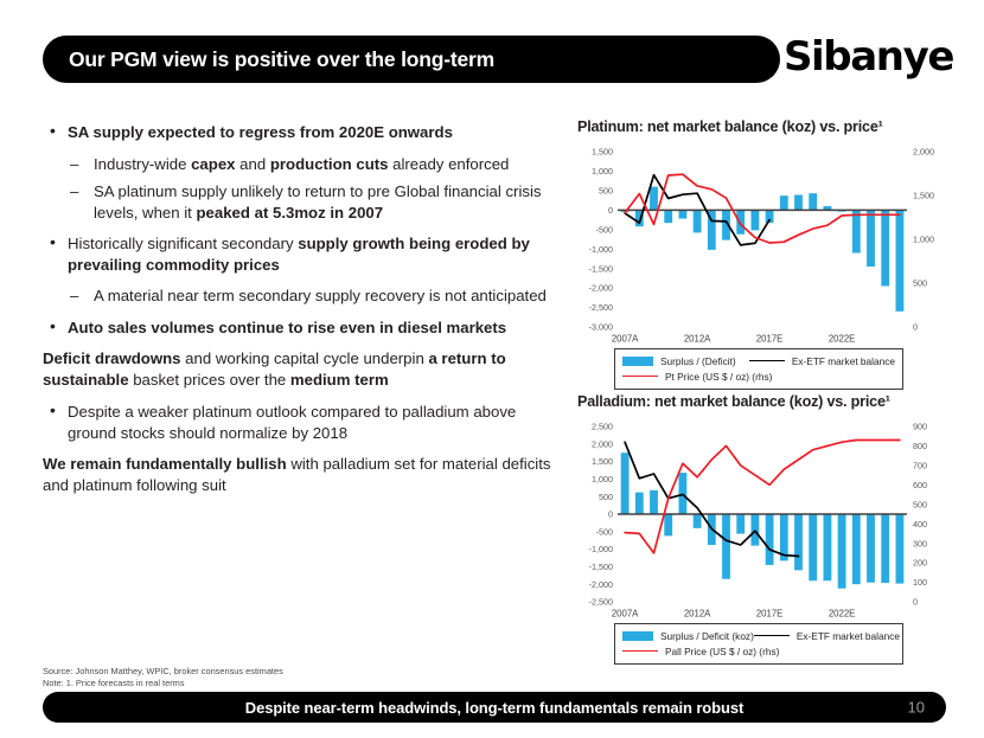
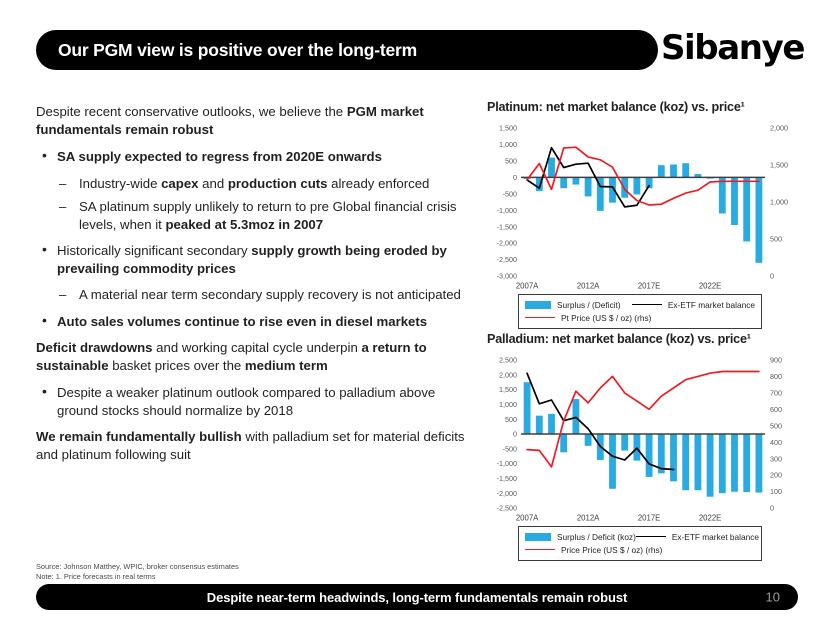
  Our PGM view is positive over the long-term
  Sibanye
+ Despite recent conservative outlooks, we believe the PGM market fundamentals remain robust
  SA supply expected to regress from 2020E onwards
  Industry-wide capex and production cuts already enforced
  SA platinum supply unlikely to return to pre Global financial crisis levels, when it peaked at 5.3moz in 2007
  Historically significant secondary supply growth being eroded by prevailing commodity prices
  A material near term secondary supply recovery is not anticipated
  Auto sales volumes continue to rise even in diesel markets
  Deficit drawdowns and working capital cycle underpin a return to sustainable basket prices over the medium term
  Despite a weaker platinum outlook compared to palladium above ground stocks should normalize by 2018
  We remain fundamentally bullish with palladium set for material deficits and platinum following suit
  Source: Johnson Matthey, WPIC, broker consensus estimates
  Note: 1. Price forecasts in real terms
  Platinum: net market balance (koz) vs. price¹
  1,500
  1,000
  500
  0
  -500
  -1,000
  -1,500
  -2,000
  -2,500
  -3,000
  2,000
  1,500
  1,000
  500
  0
  2007A
  2012A
  2017E
  2022E
  Surplus / (Deficit)
  Ex-ETF market balance
  Pt Price (US $ / oz) (rhs)
  Palladium: net market balance (koz) vs. price¹
  2,500
  2,000
  1,500
  1,000
  500
  0
  -500
  -1,000
  -1,500
  -2,000
  -2,500
  900
  800
  700
  600
  500
  400
  300
  200
  100
  0
  2007A
  2012A
  2017E
  2022E
  Surplus / Deficit (koz)
  Ex-ETF market balance
- Pall Price (US $ / oz) (rhs)
+ Price Price (US $ / oz) (rhs)
  Despite near-term headwinds, long-term fundamentals remain robust
  10
